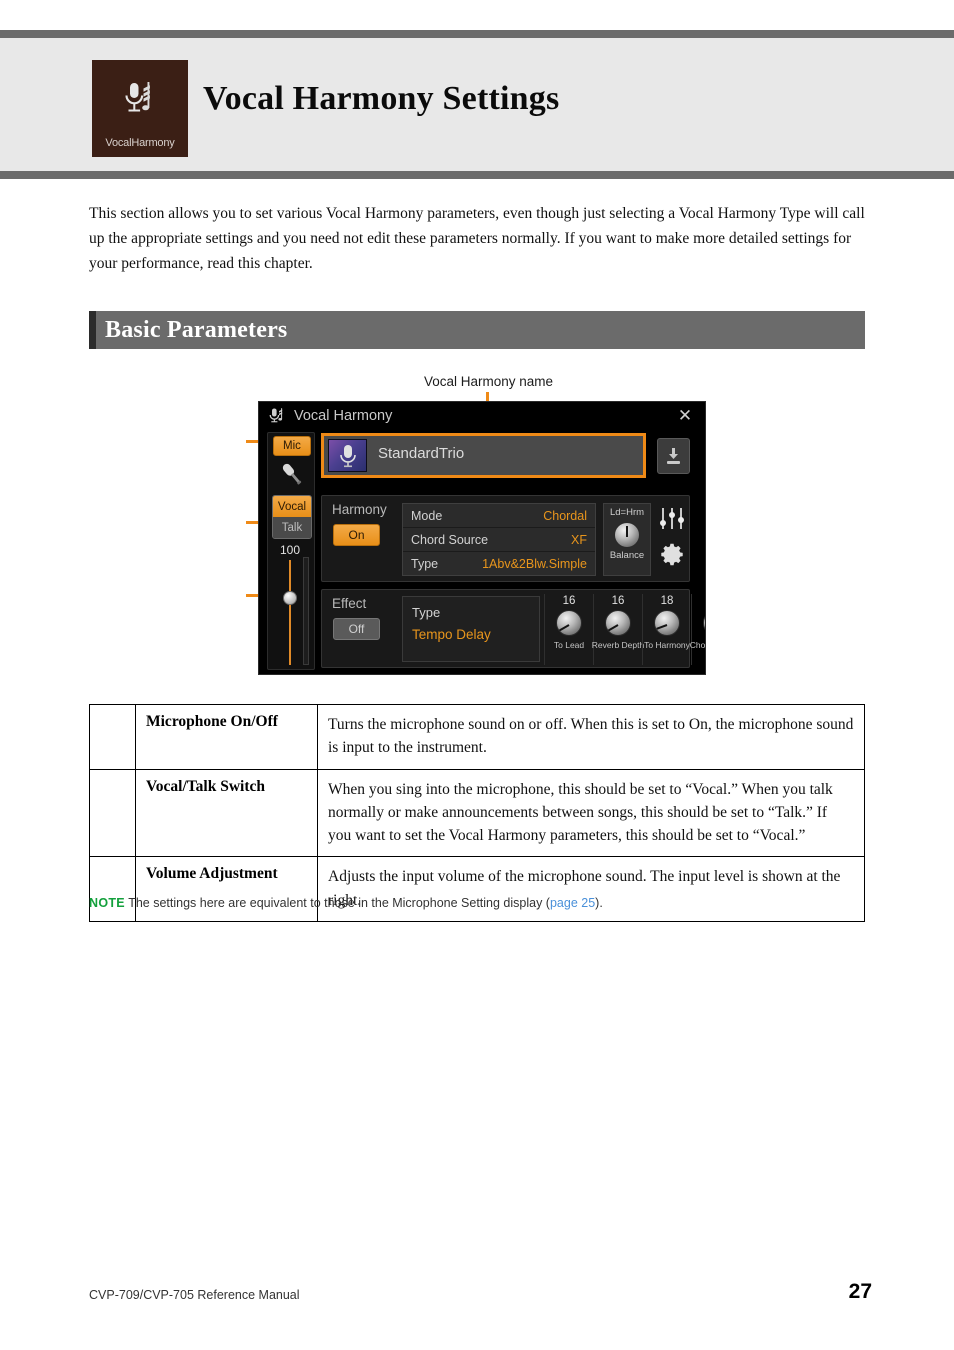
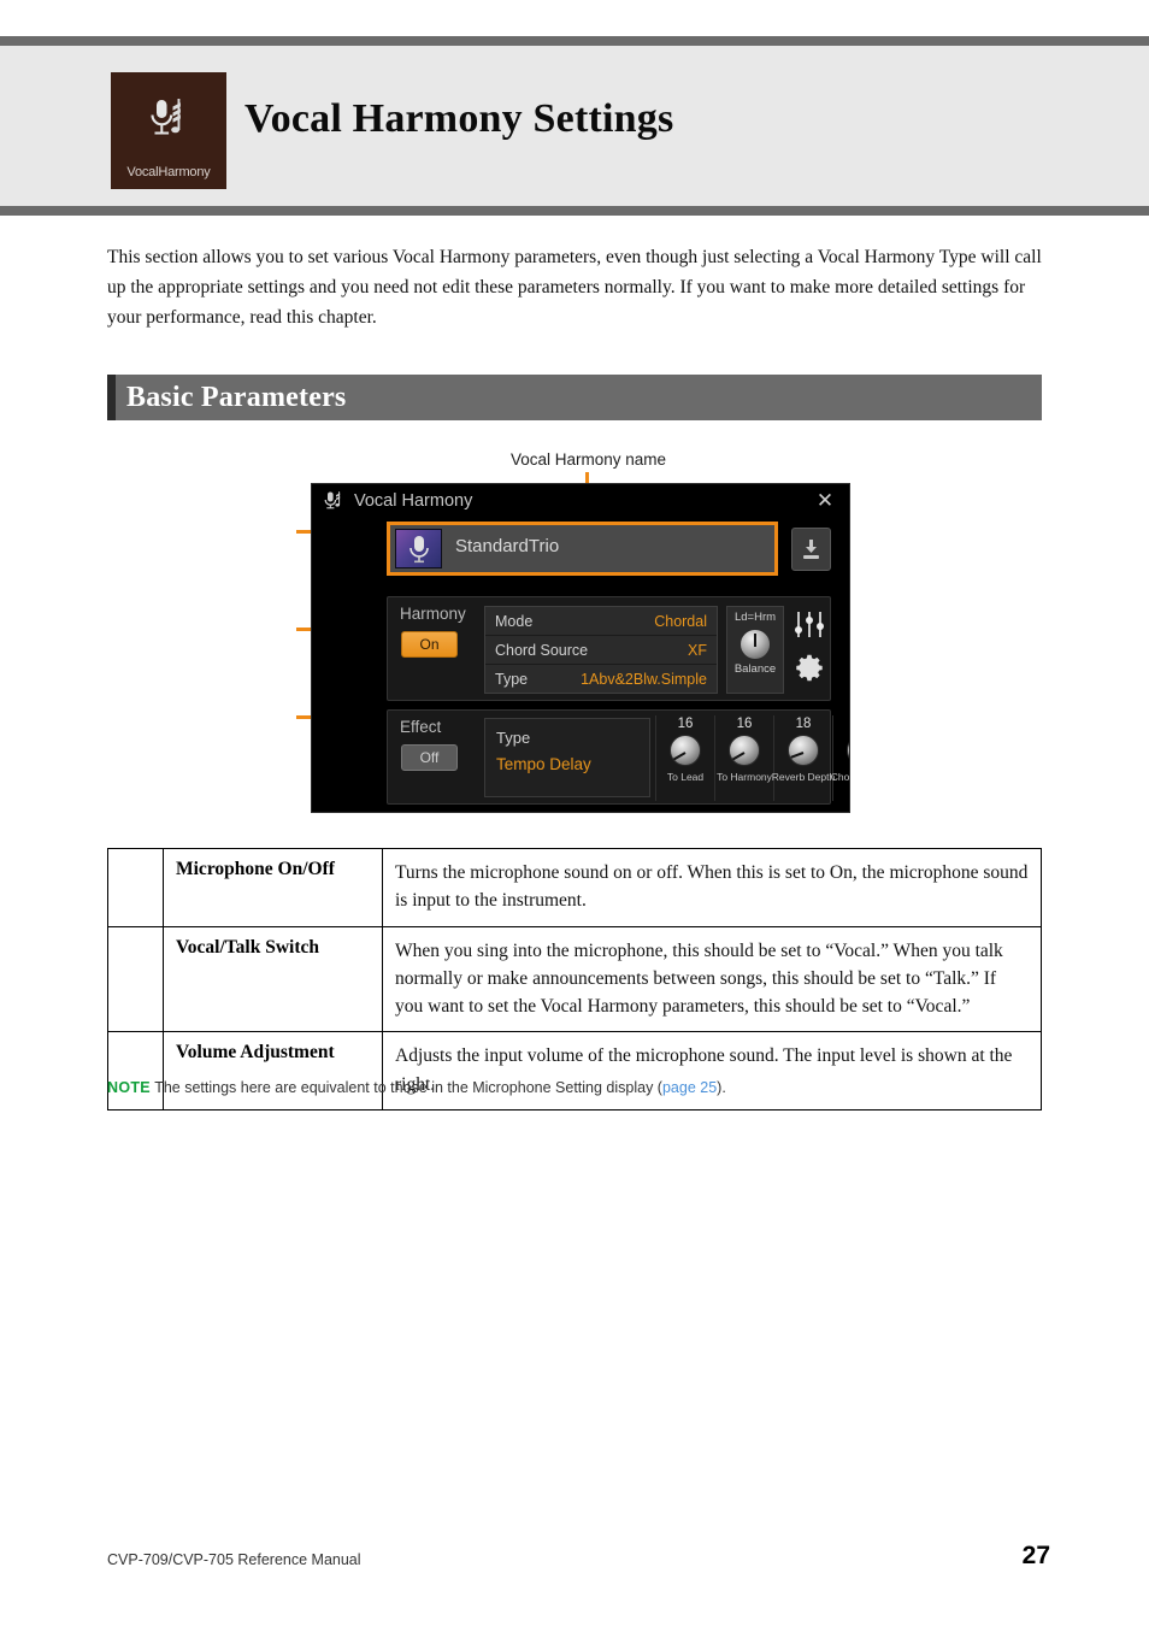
  VocalHarmony
  Vocal Harmony Settings
  This section allows you to set various Vocal Harmony parameters, even though just selecting a Vocal Harmony Type will call up the appropriate settings and you need not edit these parameters normally. If you want to make more detailed settings for your performance, read this chapter.
  Basic Parameters
  Vocal Harmony name
  Vocal Harmony
  ✕
- Mic
- Vocal
- Talk
- 100
  StandardTrio
  Harmony
  On
  Mode
  Chordal
  Chord Source
  XF
  Type
  1Abv&2Blw.Simple
  Ld=Hrm
  Balance
  Effect
  Off
  Type
  Tempo Delay
  16
  To Lead
  16
- Reverb Depth
+ To Harmony
  18
- To Harmony
+ Reverb Depth
  	Microphone On/Off	Turns the microphone sound on or off. When this is set to On, the microphone sound is input to the instrument.
  	Vocal/Talk Switch	When you sing into the microphone, this should be set to “Vocal.” When you talk normally or make announcements between songs, this should be set to “Talk.” If you want to set the Vocal Harmony parameters, this should be set to “Vocal.”
  	Volume Adjustment	Adjusts the input volume of the microphone sound. The input level is shown at the right.
  NOTE The settings here are equivalent to those in the Microphone Setting display (page 25).
  CVP-709/CVP-705 Reference Manual
  27
